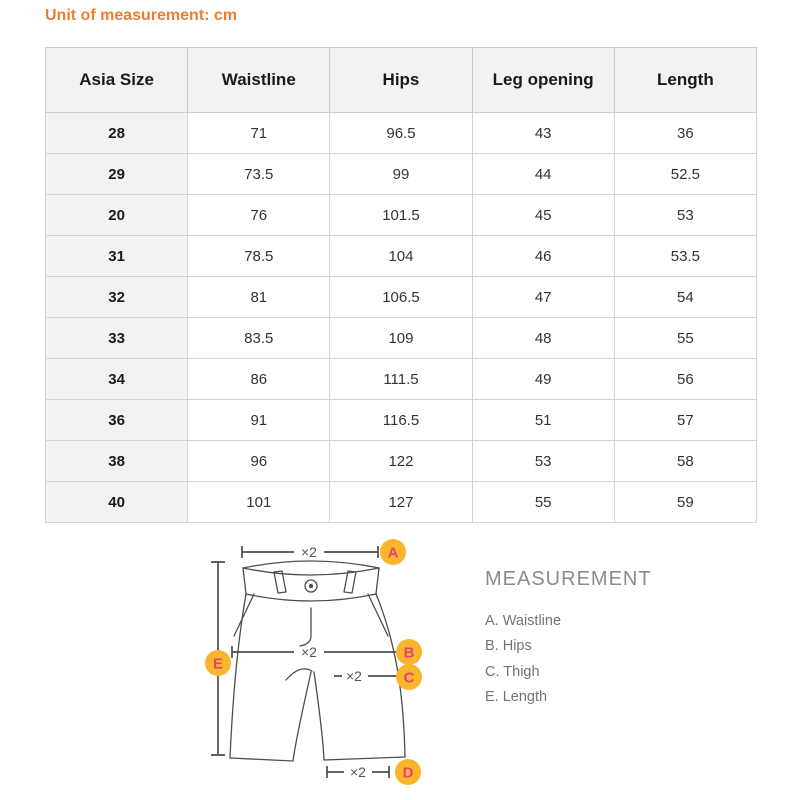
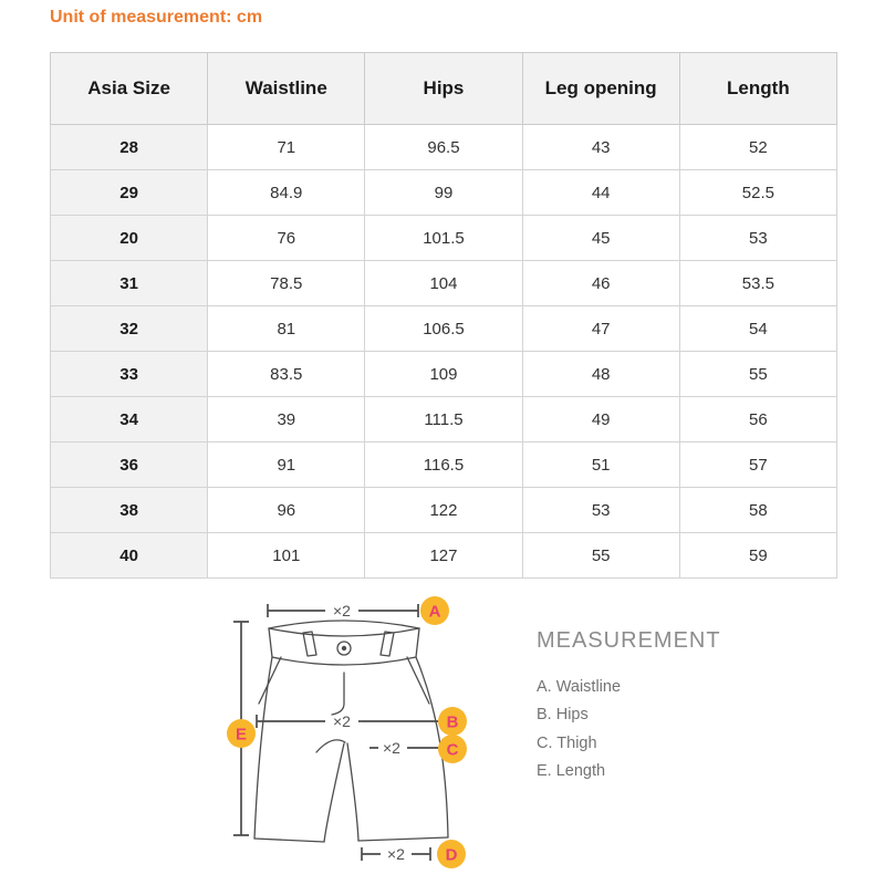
  Unit of measurement: cm
  Asia Size	Waistline	Hips	Leg opening	Length
- 28	71	96.5	43	36
+ 28	71	96.5	43	52
- 29	73.5	99	44	52.5
+ 29	84.9	99	44	52.5
  20	76	101.5	45	53
  31	78.5	104	46	53.5
  32	81	106.5	47	54
  33	83.5	109	48	55
- 34	86	111.5	49	56
+ 34	39	111.5	49	56
  36	91	116.5	51	57
  38	96	122	53	58
  40	101	127	55	59
  ×2
  ×2
  ×2
  ×2
  A
  B
  C
  D
  E
  MEASUREMENT
  A. Waistline
  B. Hips
  C. Thigh
  E. Length
